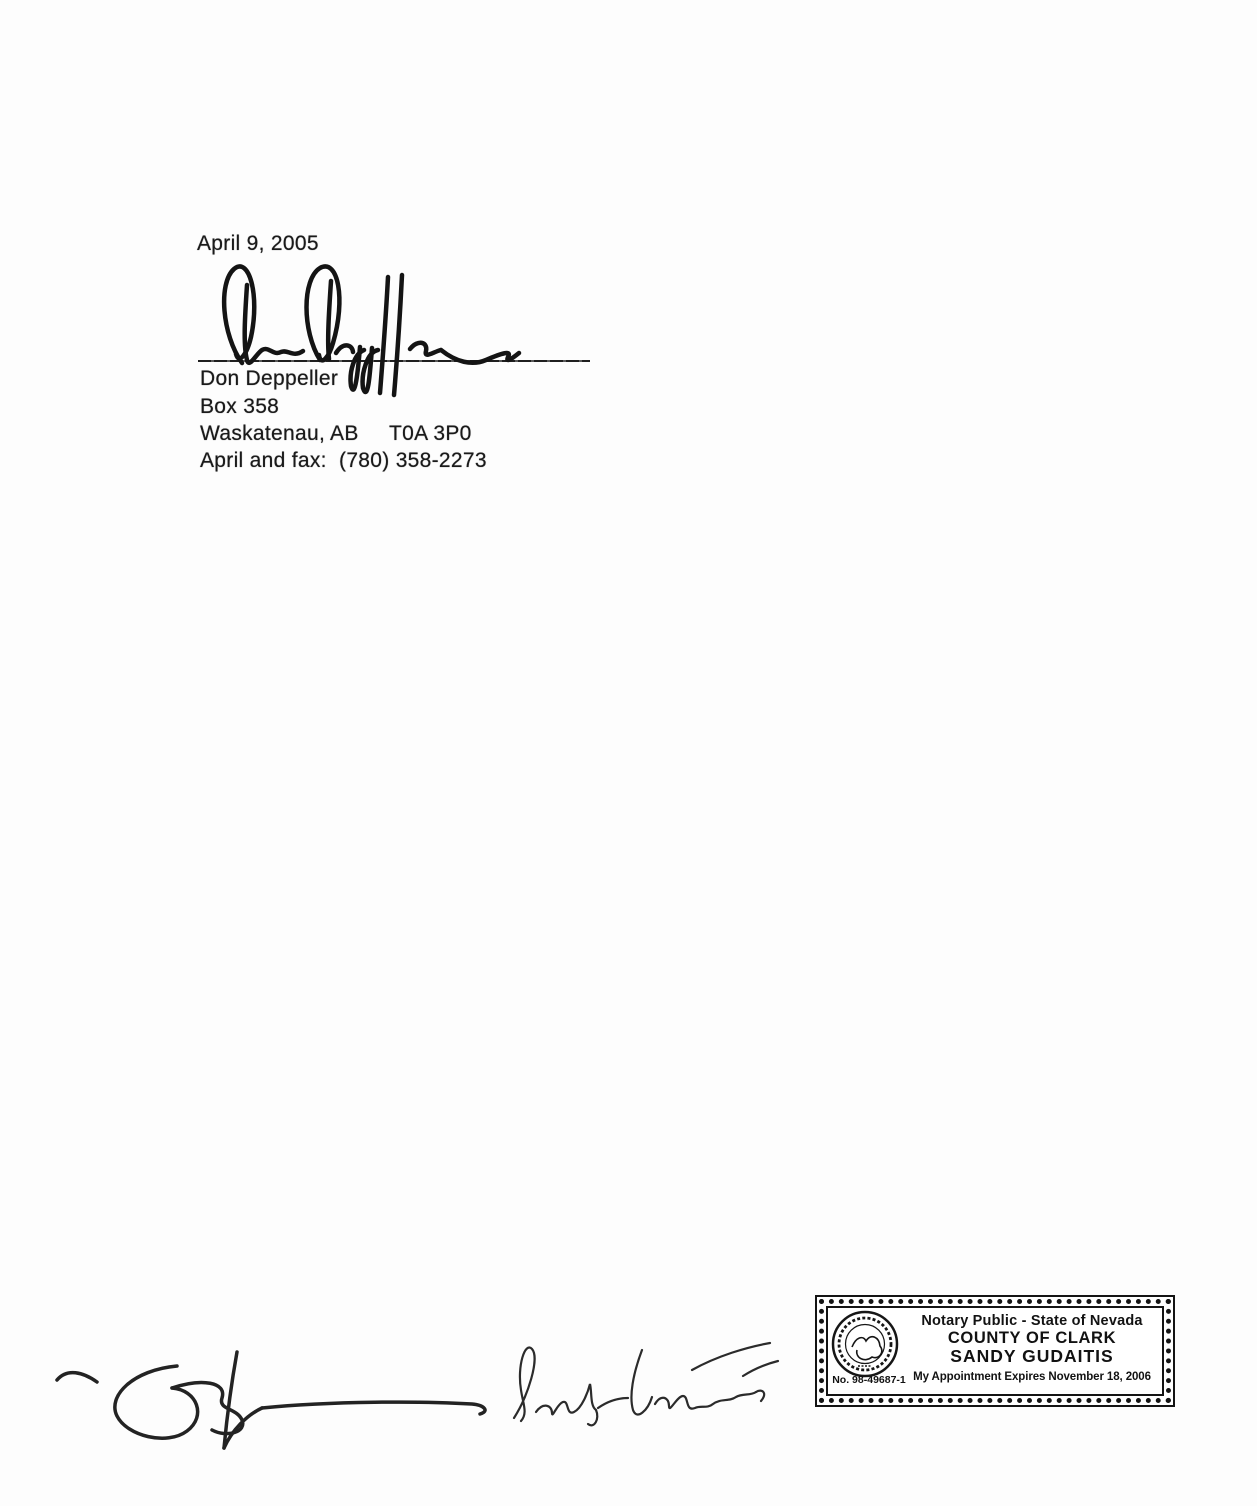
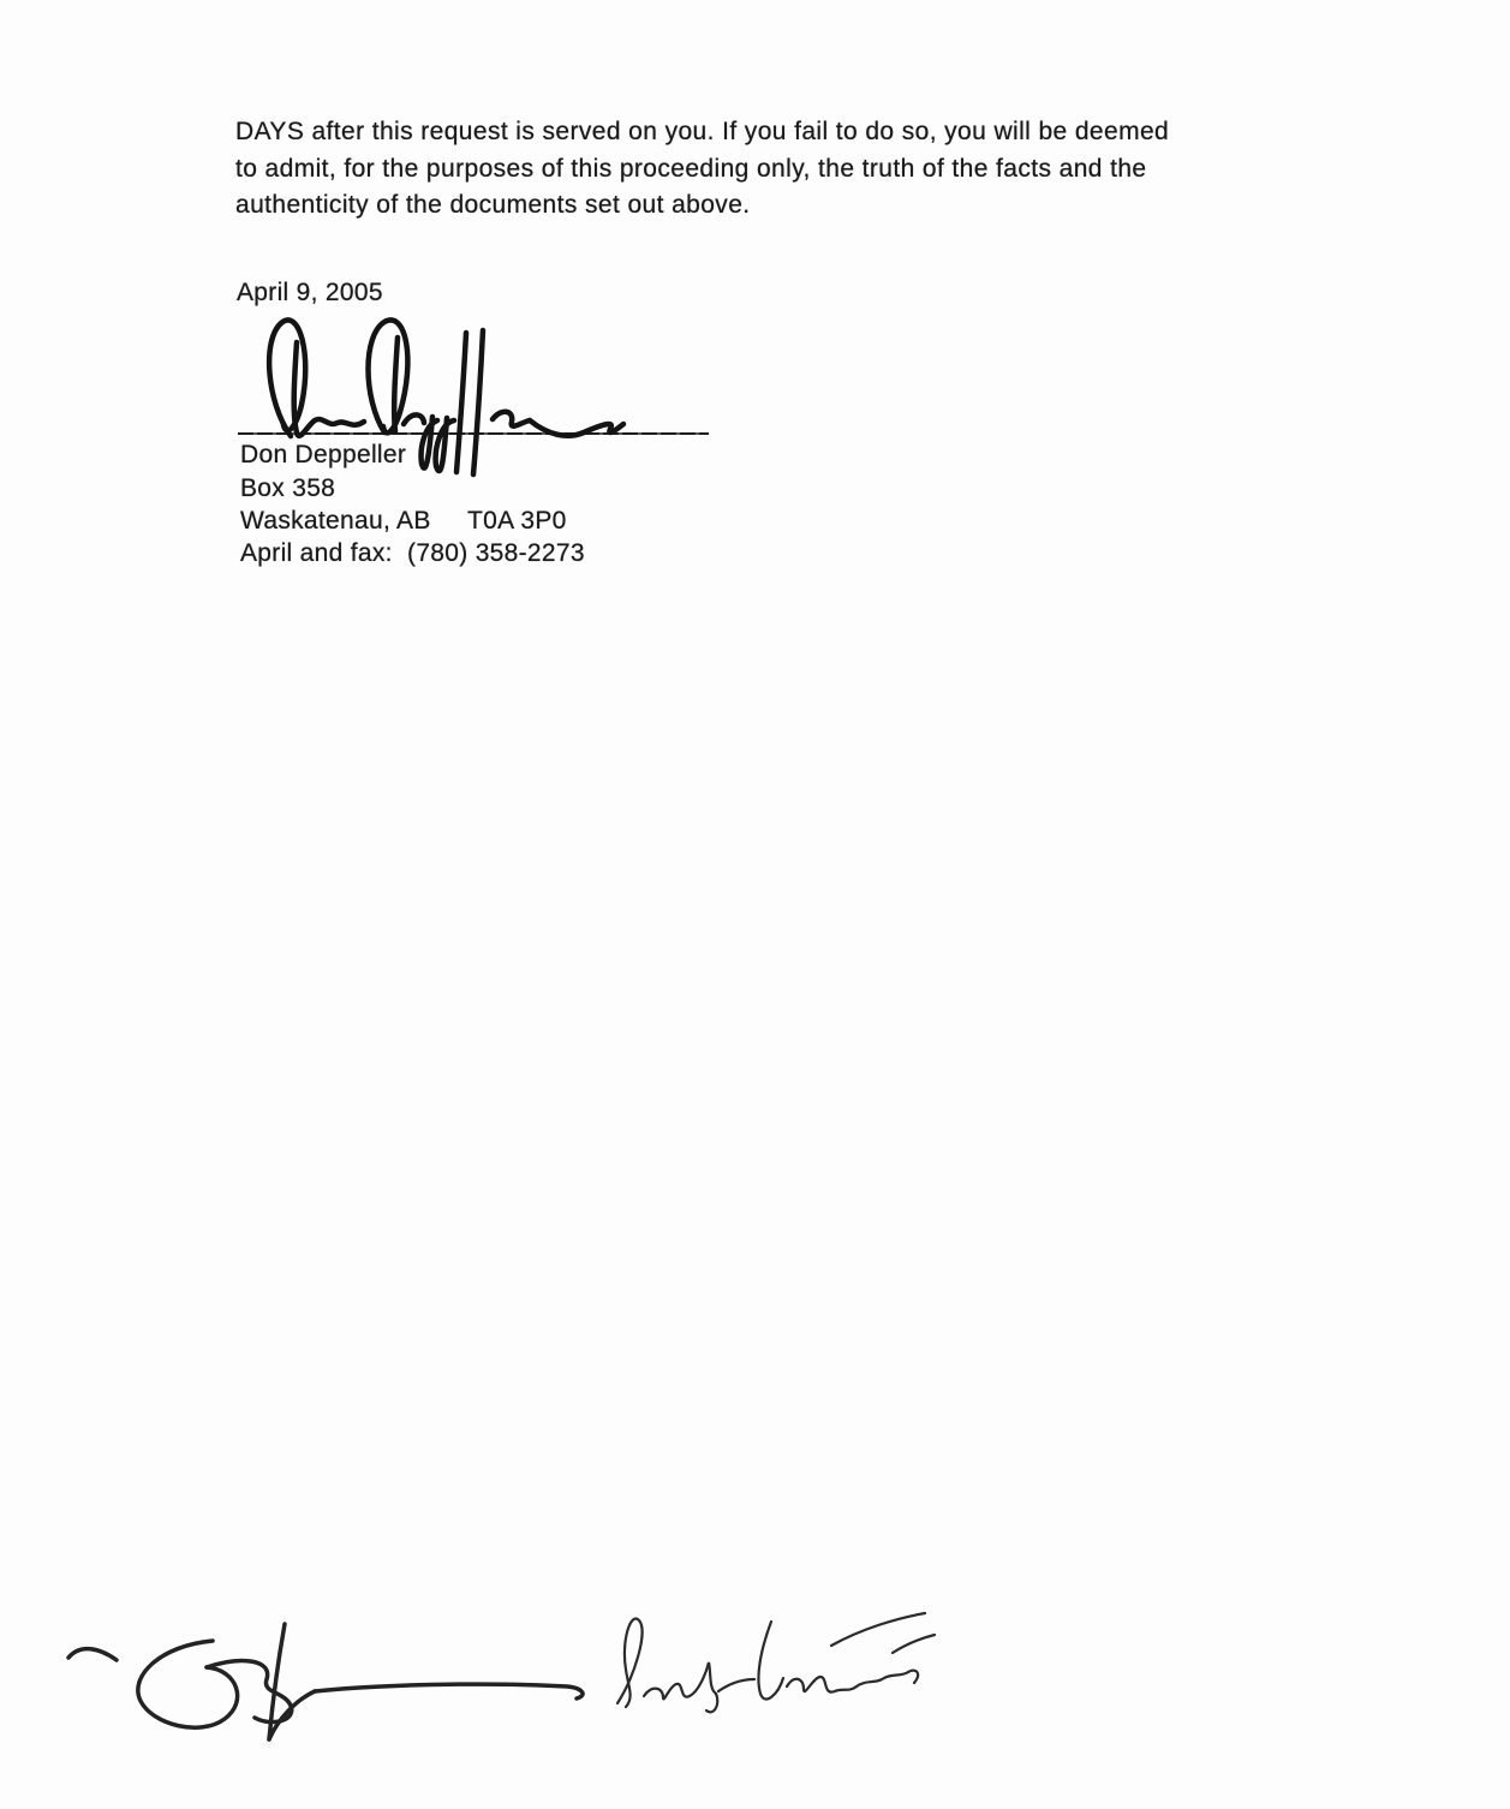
+ DAYS after this request is served on you. If you fail to do so, you will be deemed
+ to admit, for the purposes of this proceeding only, the truth of the facts and the
+ authenticity of the documents set out above.
  April 9, 2005
  Don Deppeller
  Box 358
  Waskatenau, AB T0A 3P0
  April and fax: (780) 358-2273
- Notary Public - State of Nevada
- COUNTY OF CLARK
- SANDY GUDAITIS
- My Appointment Expires November 18, 2006
- No. 98-49687-1
